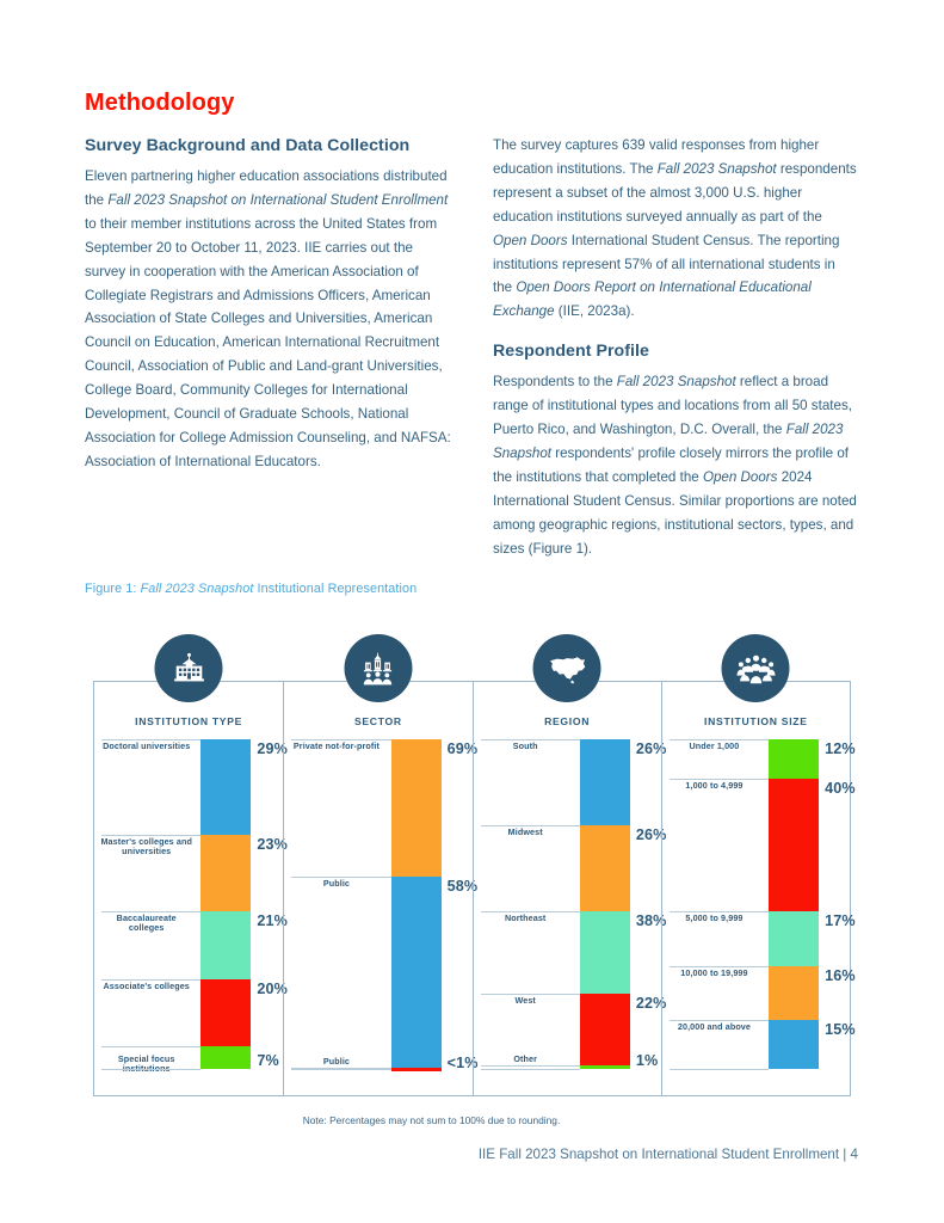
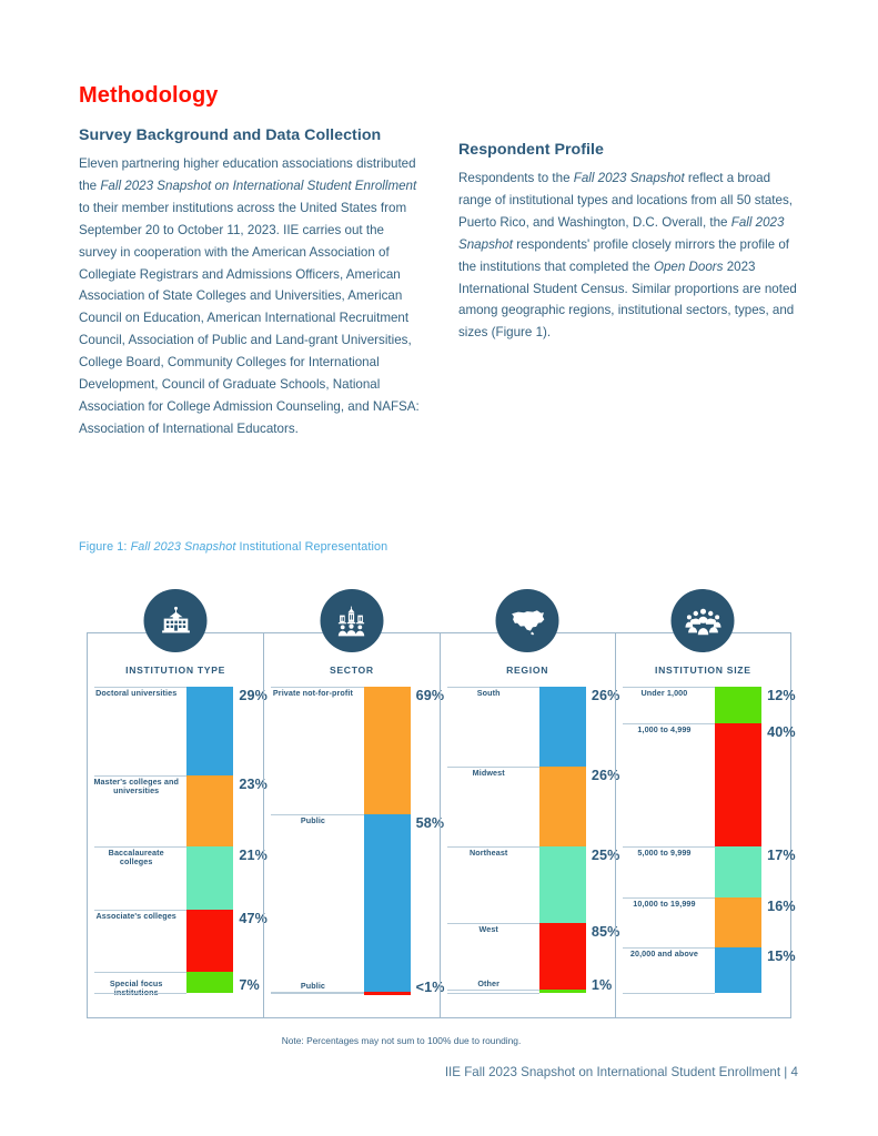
  Methodology
  Survey Background and Data Collection
  Eleven partnering higher education associations distributed the Fall 2023 Snapshot on International Student Enrollment to their member institutions across the United States from September 20 to October 11, 2023. IIE carries out the survey in cooperation with the American Association of Collegiate Registrars and Admissions Officers, American Association of State Colleges and Universities, American Council on Education, American International Recruitment Council, Association of Public and Land-grant Universities, College Board, Community Colleges for International Development, Council of Graduate Schools, National Association for College Admission Counseling, and NAFSA: Association of International Educators.
- The survey captures 639 valid responses from higher education institutions. The Fall 2023 Snapshot respondents represent a subset of the almost 3,000 U.S. higher education institutions surveyed annually as part of the Open Doors International Student Census. The reporting institutions represent 57% of all international students in the Open Doors Report on International Educational Exchange (IIE, 2023a).
  Respondent Profile
- Respondents to the Fall 2023 Snapshot reflect a broad range of institutional types and locations from all 50 states, Puerto Rico, and Washington, D.C. Overall, the Fall 2023 Snapshot respondents' profile closely mirrors the profile of the institutions that completed the Open Doors 2024 International Student Census. Similar proportions are noted among geographic regions, institutional sectors, types, and sizes (Figure 1).
+ Respondents to the Fall 2023 Snapshot reflect a broad range of institutional types and locations from all 50 states, Puerto Rico, and Washington, D.C. Overall, the Fall 2023 Snapshot respondents' profile closely mirrors the profile of the institutions that completed the Open Doors 2023 International Student Census. Similar proportions are noted among geographic regions, institutional sectors, types, and sizes (Figure 1).
  Figure 1: Fall 2023 Snapshot Institutional Representation
  INSTITUTION TYPE
  29%
  Doctoral universities
  23%
  Master's colleges and universities
  21%
  Baccalaureate colleges
- 20%
+ 47%
  Associate's colleges
  7%
  SECTOR
  69%
  Private not-for-profit
  58%
  Public
  <1%
  Public
  REGION
  26%
  South
  26%
  Midwest
- 38%
+ 25%
  Northeast
- 22%
+ 85%
  West
  1%
  Other
  INSTITUTION SIZE
  12%
  Under 1,000
  40%
  1,000 to 4,999
  17%
  5,000 to 9,999
  16%
  10,000 to 19,999
  15%
  20,000 and above
  Note: Percentages may not sum to 100% due to rounding.
  IIE Fall 2023 Snapshot on International Student Enrollment | 4
